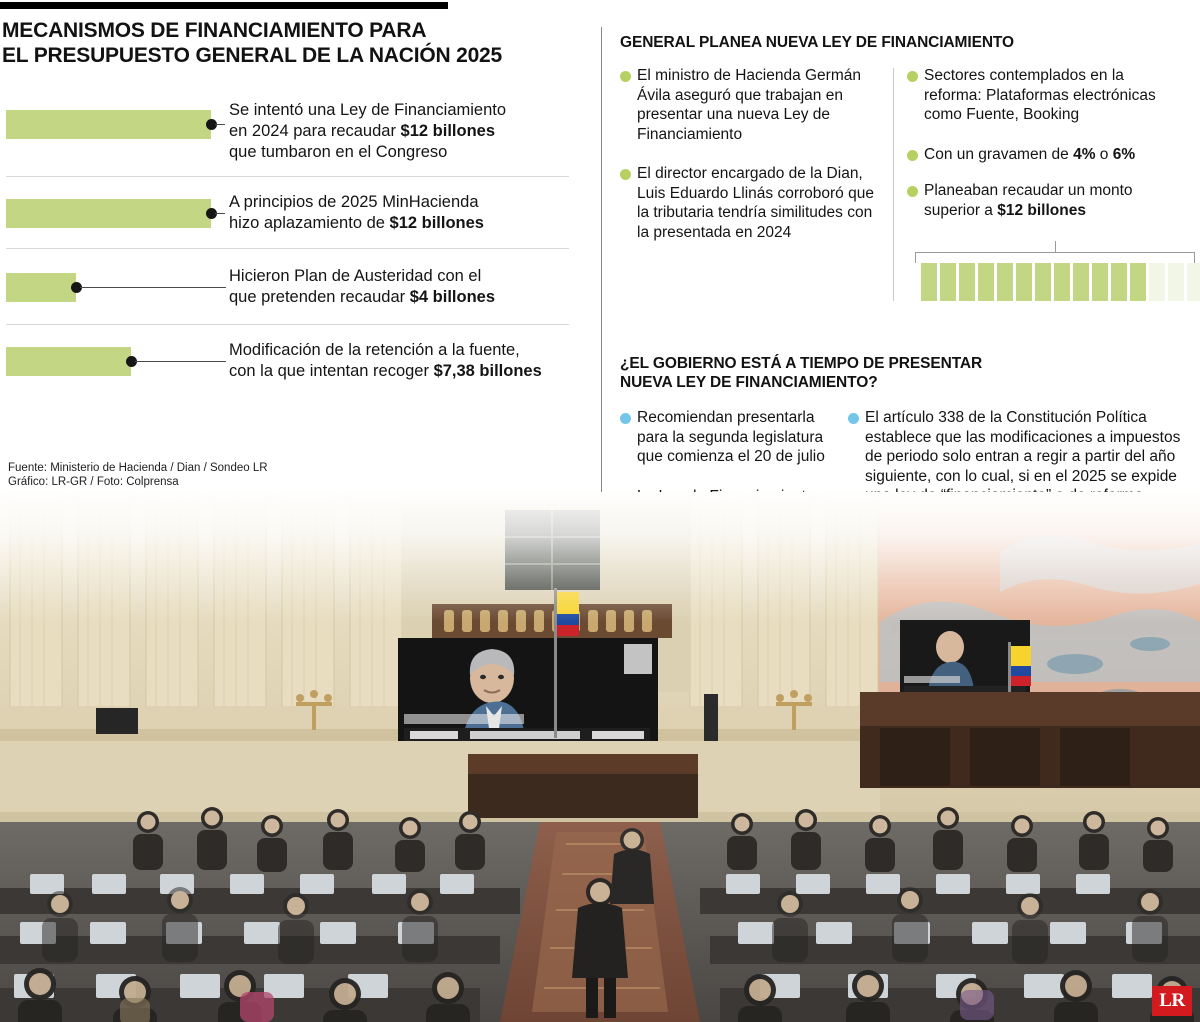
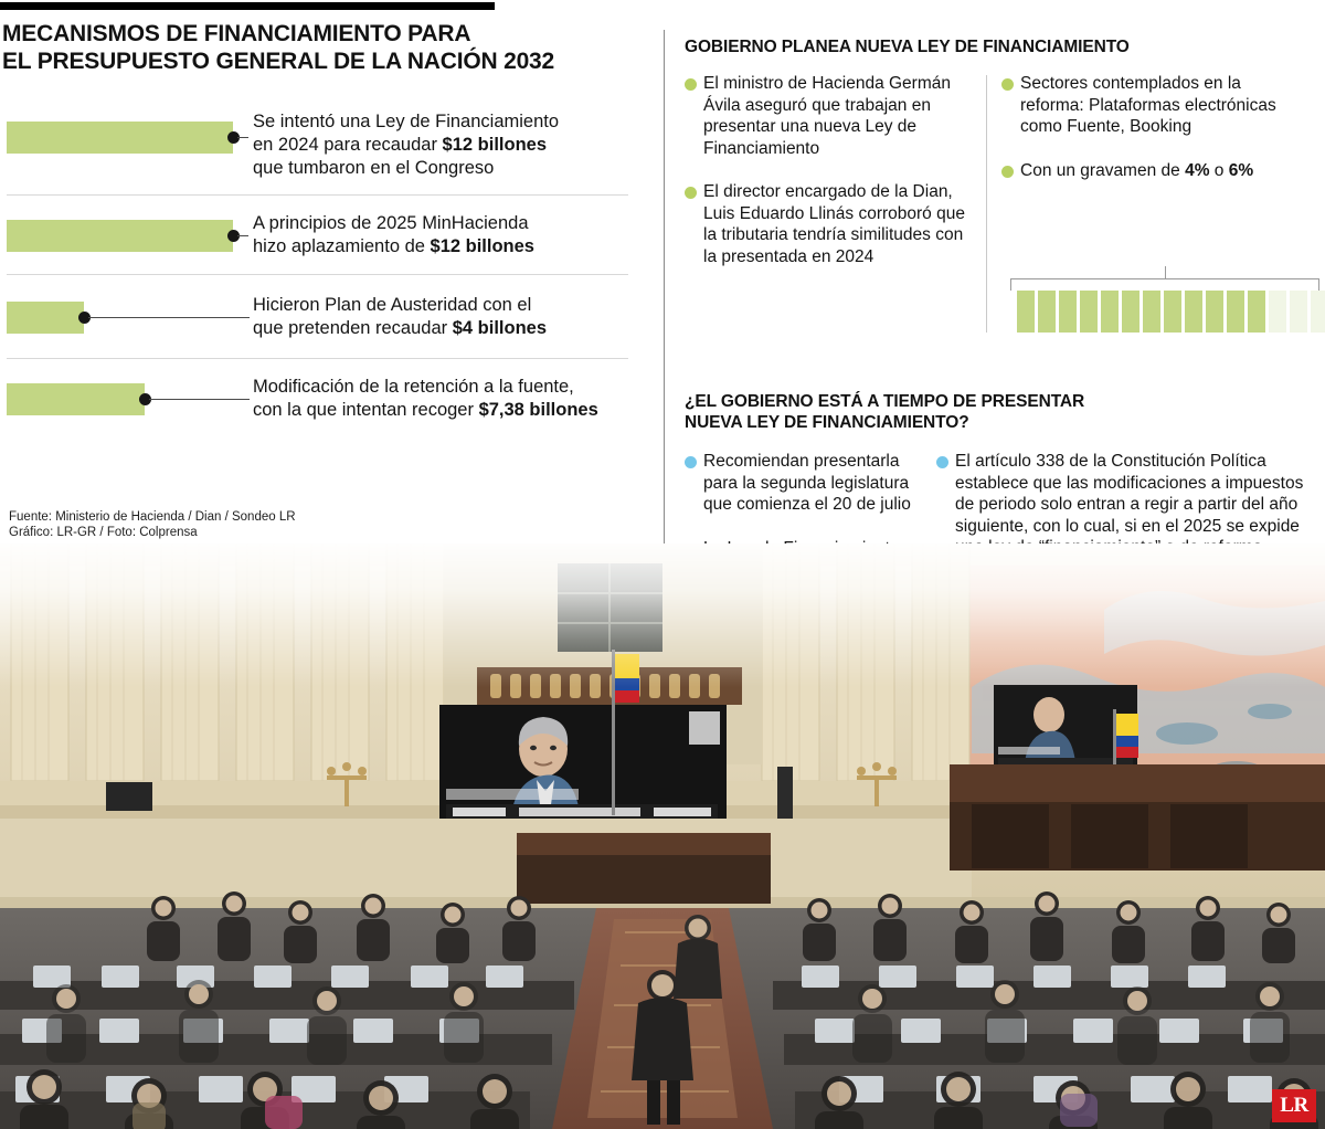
  MECANISMOS DE FINANCIAMIENTO PARA
- EL PRESUPUESTO GENERAL DE LA NACIÓN 2025
+ EL PRESUPUESTO GENERAL DE LA NACIÓN 2032
  Se intentó una Ley de Financiamiento
  en 2024 para recaudar $12 billones
  que tumbaron en el Congreso
  A principios de 2025 MinHacienda
  hizo aplazamiento de $12 billones
  Hicieron Plan de Austeridad con el
  que pretenden recaudar $4 billones
  Modificación de la retención a la fuente,
  con la que intentan recoger $7,38 billones
  Fuente: Ministerio de Hacienda / Dian / Sondeo LR
  Gráfico: LR-GR / Foto: Colprensa
- GENERAL PLANEA NUEVA LEY DE FINANCIAMIENTO
+ GOBIERNO PLANEA NUEVA LEY DE FINANCIAMIENTO
  El ministro de Hacienda Germán Ávila aseguró que trabajan en presentar una nueva Ley de Financiamiento
  El director encargado de la Dian, Luis Eduardo Llinás corroboró que la tributaria tendría similitudes con la presentada en 2024
  Sectores contemplados en la reforma: Plataformas electrónicas como Fuente, Booking
  Con un gravamen de 4% o 6%
- Planeaban recaudar un monto superior a $12 billones
  ¿EL GOBIERNO ESTÁ A TIEMPO DE PRESENTAR
  NUEVA LEY DE FINANCIAMIENTO?
  Recomiendan presentarla para la segunda legislatura que comienza el 20 de julio
  LR
